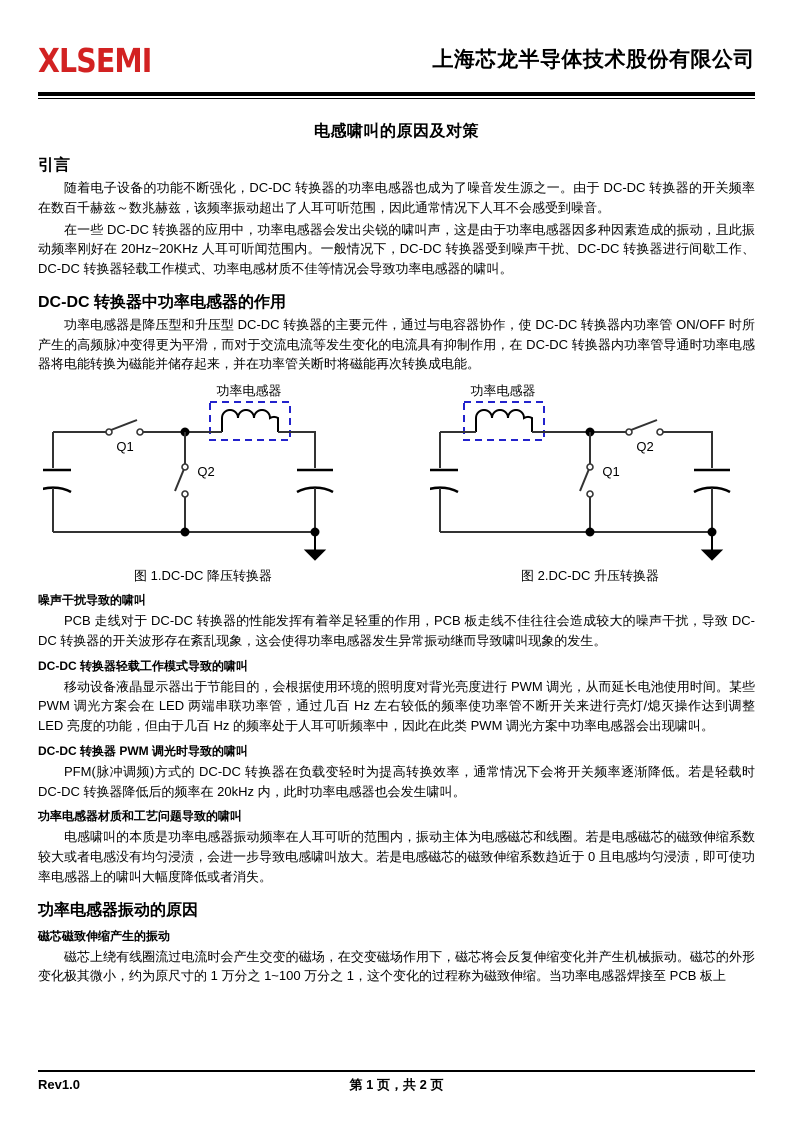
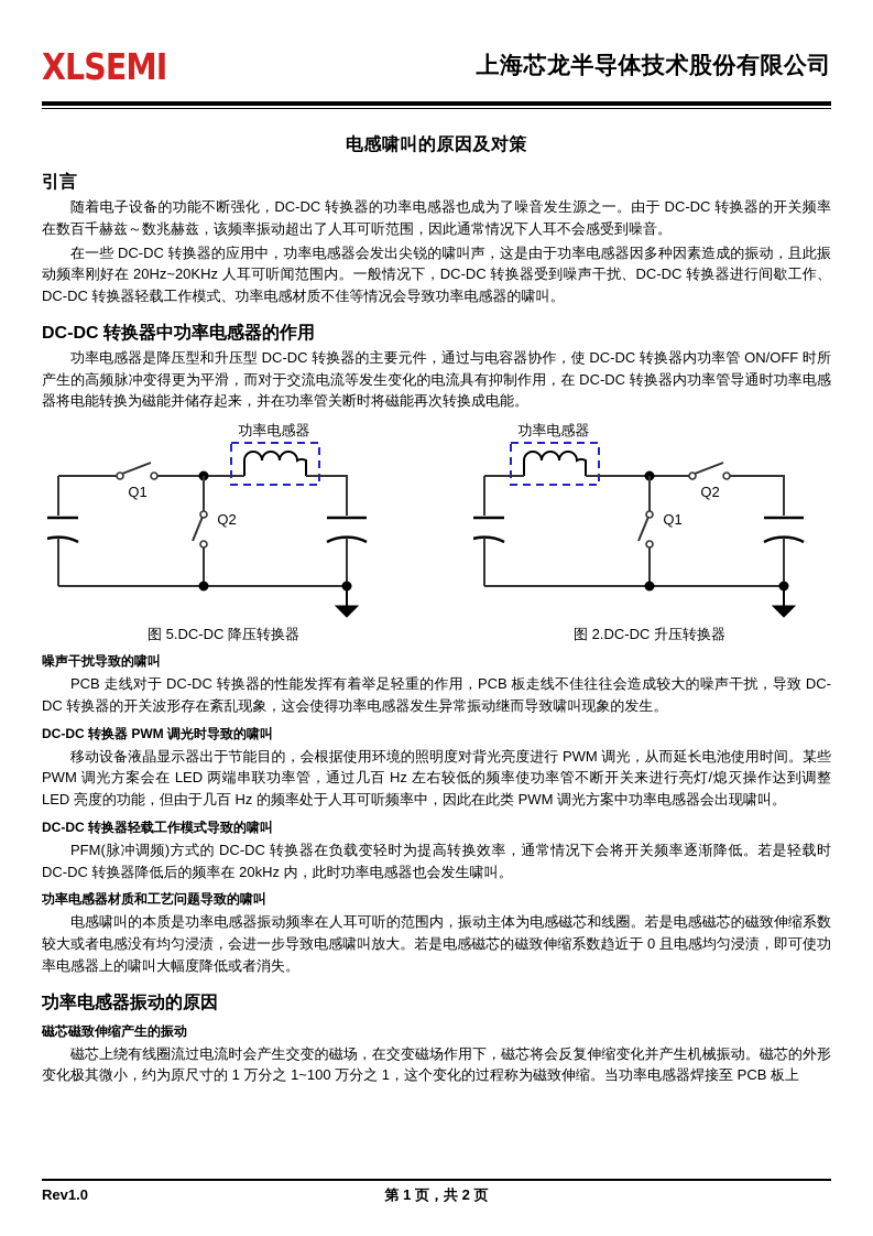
  XLSEMI
  上海芯龙半导体技术股份有限公司
  电感啸叫的原因及对策
  引言
  随着电子设备的功能不断强化，DC-DC 转换器的功率电感器也成为了噪音发生源之一。由于 DC-DC 转换器的开关频率在数百千赫兹～数兆赫兹，该频率振动超出了人耳可听范围，因此通常情况下人耳不会感受到噪音。
  在一些 DC-DC 转换器的应用中，功率电感器会发出尖锐的啸叫声，这是由于功率电感器因多种因素造成的振动，且此振动频率刚好在 20Hz~20KHz 人耳可听闻范围内。一般情况下，DC-DC 转换器受到噪声干扰、DC-DC 转换器进行间歇工作、DC-DC 转换器轻载工作模式、功率电感材质不佳等情况会导致功率电感器的啸叫。
  DC-DC 转换器中功率电感器的作用
  功率电感器是降压型和升压型 DC-DC 转换器的主要元件，通过与电容器协作，使 DC-DC 转换器内功率管 ON/OFF 时所产生的高频脉冲变得更为平滑，而对于交流电流等发生变化的电流具有抑制作用，在 DC-DC 转换器内功率管导通时功率电感器将电能转换为磁能并储存起来，并在功率管关断时将磁能再次转换成电能。
  功率电感器
  Q1
  Q2
- 图 1.DC-DC 降压转换器
+ 图 5.DC-DC 降压转换器
  功率电感器
  Q2
  Q1
  图 2.DC-DC 升压转换器
  噪声干扰导致的啸叫
  PCB 走线对于 DC-DC 转换器的性能发挥有着举足轻重的作用，PCB 板走线不佳往往会造成较大的噪声干扰，导致 DC-DC 转换器的开关波形存在紊乱现象，这会使得功率电感器发生异常振动继而导致啸叫现象的发生。
- DC-DC 转换器轻载工作模式导致的啸叫
+ DC-DC 转换器 PWM 调光时导致的啸叫
  移动设备液晶显示器出于节能目的，会根据使用环境的照明度对背光亮度进行 PWM 调光，从而延长电池使用时间。某些 PWM 调光方案会在 LED 两端串联功率管，通过几百 Hz 左右较低的频率使功率管不断开关来进行亮灯/熄灭操作达到调整 LED 亮度的功能，但由于几百 Hz 的频率处于人耳可听频率中，因此在此类 PWM 调光方案中功率电感器会出现啸叫。
- DC-DC 转换器 PWM 调光时导致的啸叫
+ DC-DC 转换器轻载工作模式导致的啸叫
  PFM(脉冲调频)方式的 DC-DC 转换器在负载变轻时为提高转换效率，通常情况下会将开关频率逐渐降低。若是轻载时 DC-DC 转换器降低后的频率在 20kHz 内，此时功率电感器也会发生啸叫。
  功率电感器材质和工艺问题导致的啸叫
  电感啸叫的本质是功率电感器振动频率在人耳可听的范围内，振动主体为电感磁芯和线圈。若是电感磁芯的磁致伸缩系数较大或者电感没有均匀浸渍，会进一步导致电感啸叫放大。若是电感磁芯的磁致伸缩系数趋近于 0 且电感均匀浸渍，即可使功率电感器上的啸叫大幅度降低或者消失。
  功率电感器振动的原因
  磁芯磁致伸缩产生的振动
  磁芯上绕有线圈流过电流时会产生交变的磁场，在交变磁场作用下，磁芯将会反复伸缩变化并产生机械振动。磁芯的外形变化极其微小，约为原尺寸的 1 万分之 1~100 万分之 1，这个变化的过程称为磁致伸缩。当功率电感器焊接至 PCB 板上
  Rev1.0
  第 1 页，共 2 页
